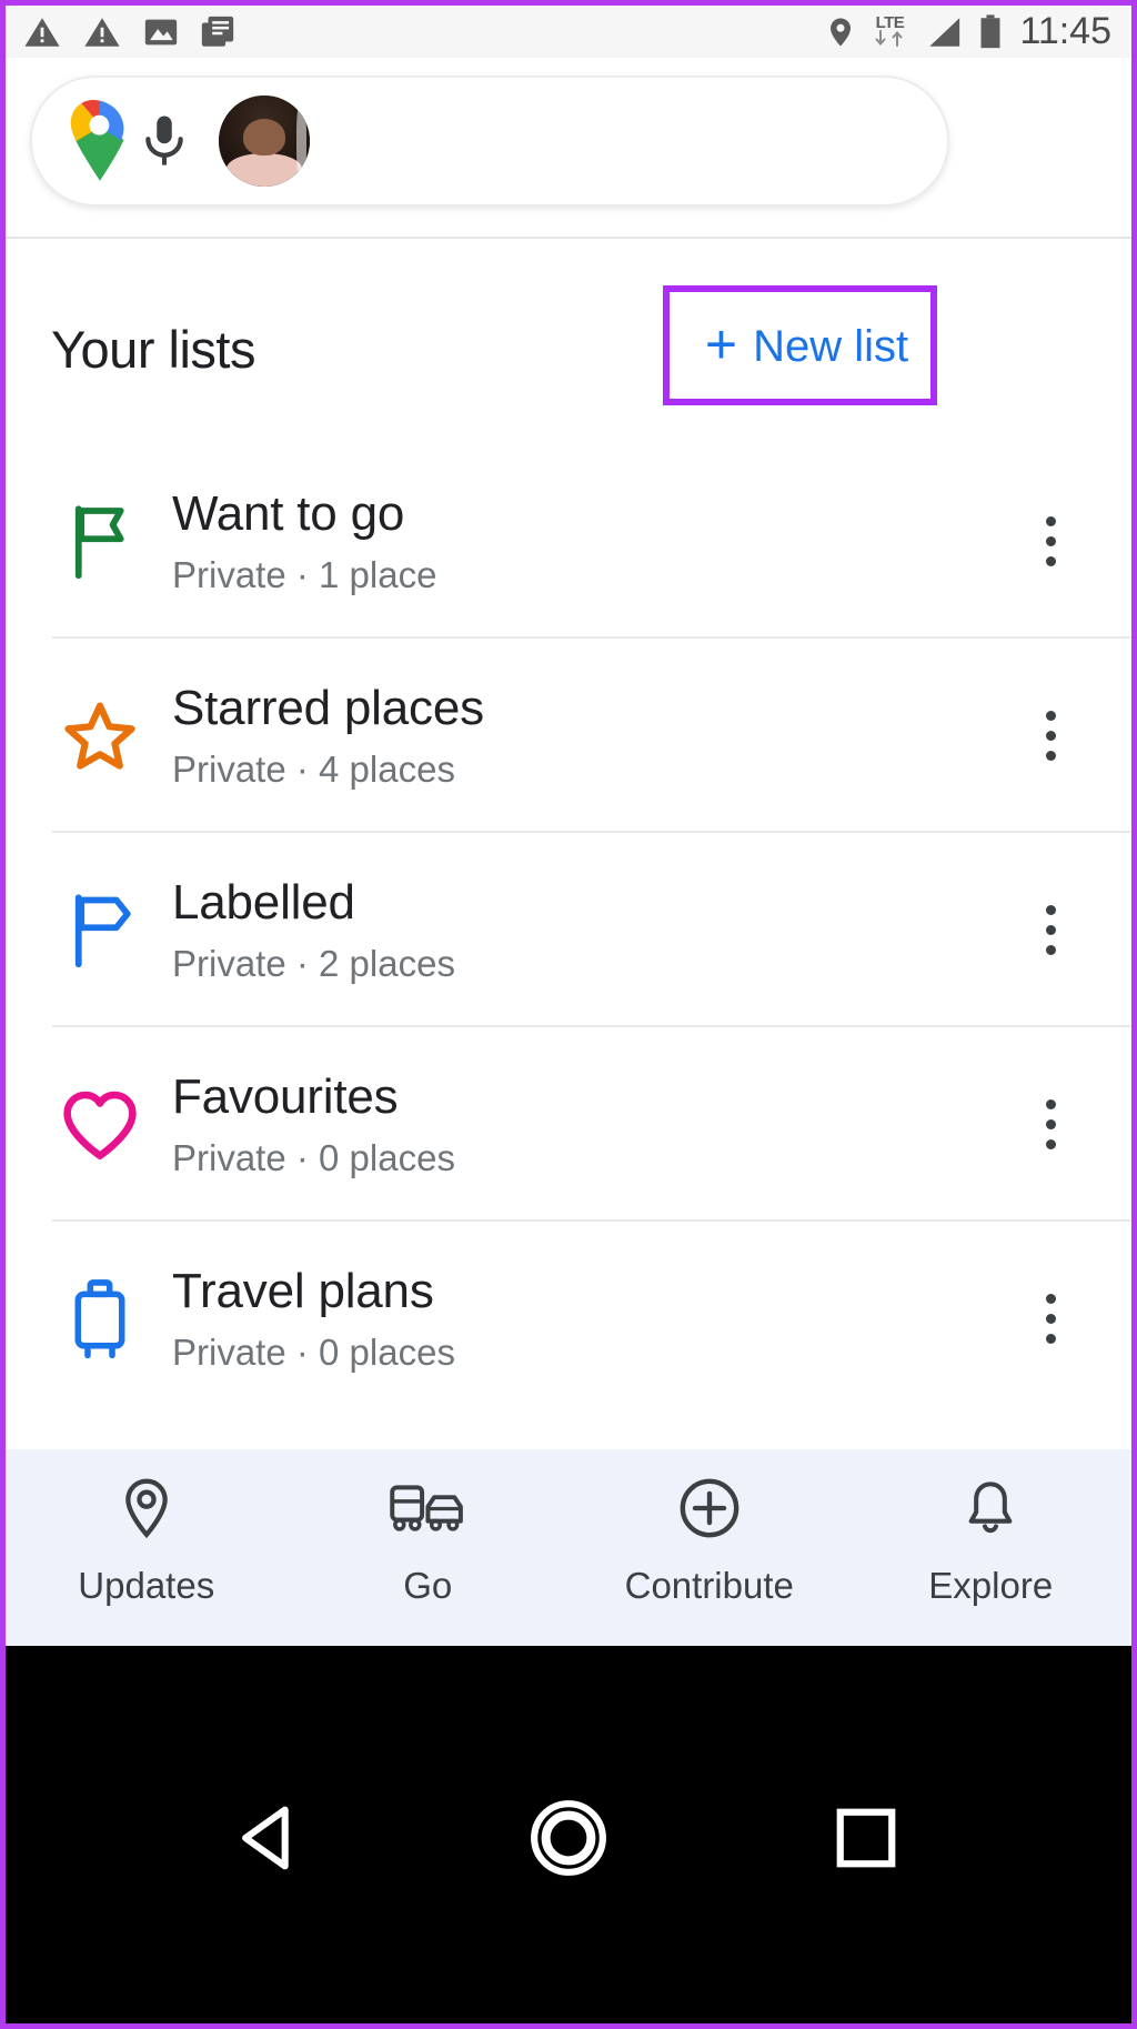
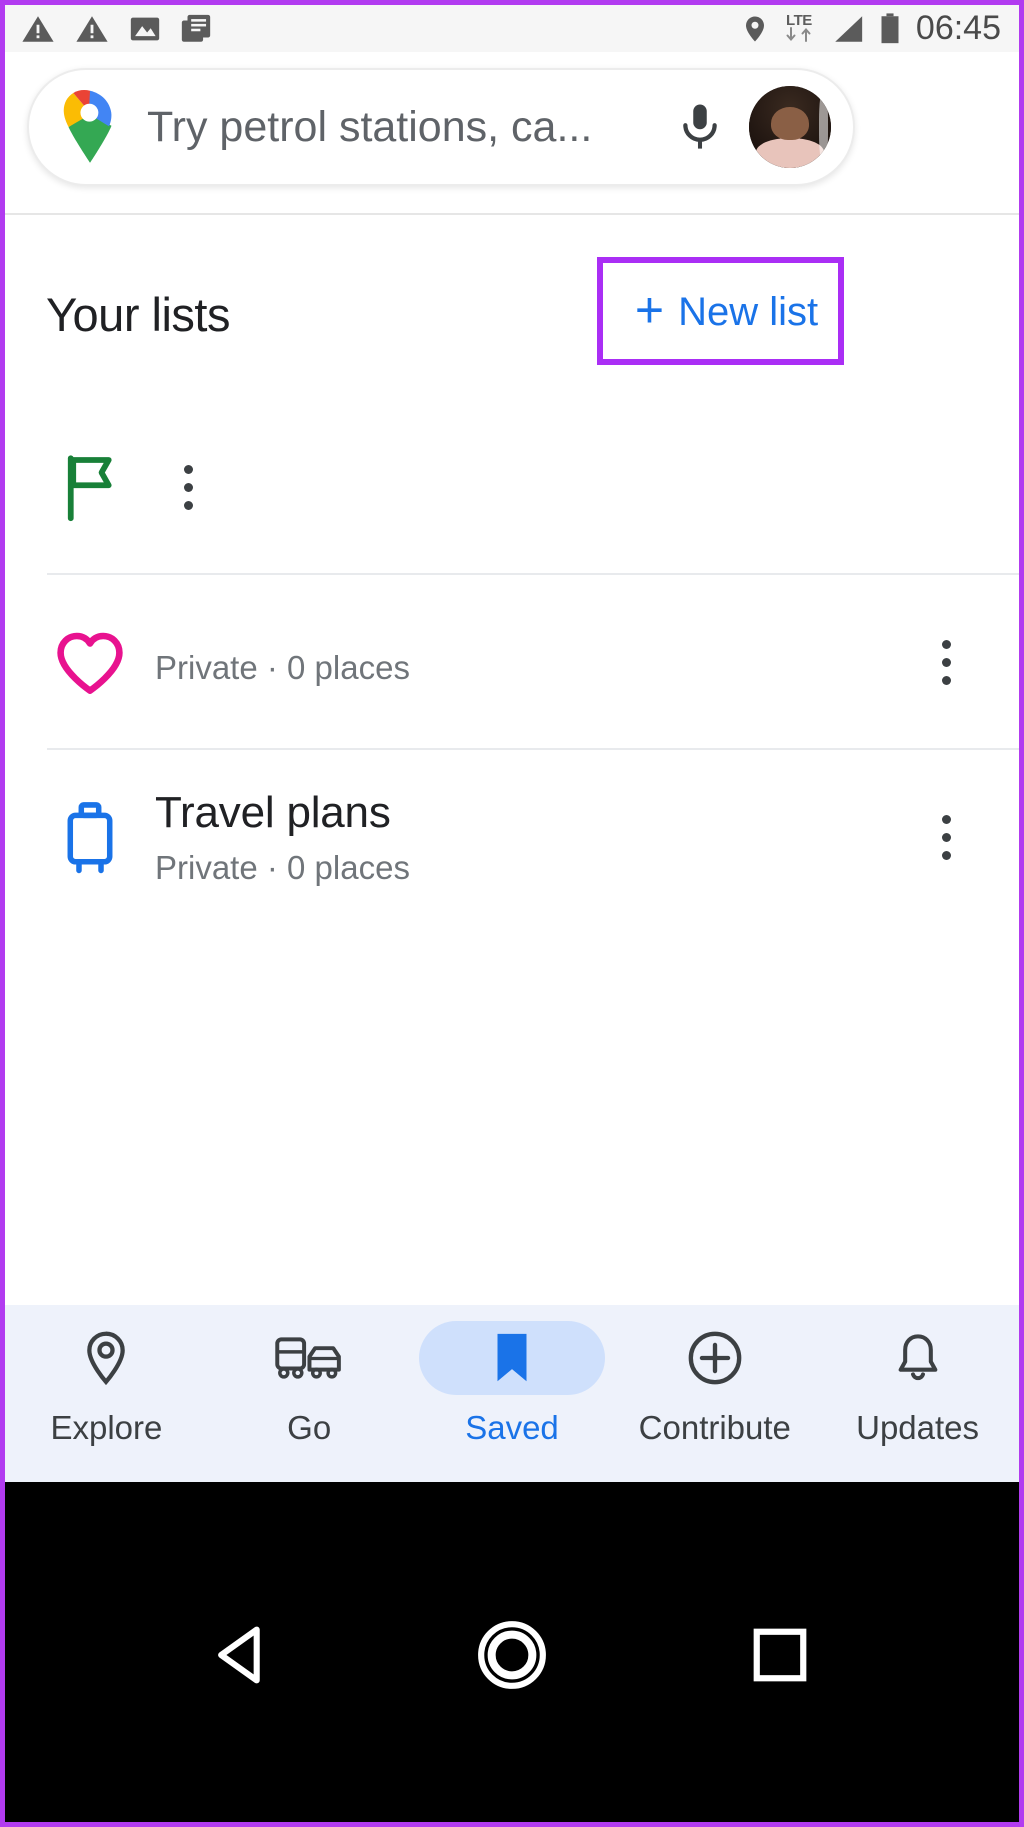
  LTE
- 11:45
+ 06:45
+ Try petrol stations, ca...
  Your lists
  +
  New list
- Want to go
- Private · 1 place
- Starred places
- Private · 4 places
- Labelled
- Private · 2 places
- Favourites
  Private · 0 places
  Travel plans
  Private · 0 places
- Updates
+ Explore
  Go
+ Saved
  Contribute
- Explore
+ Updates
